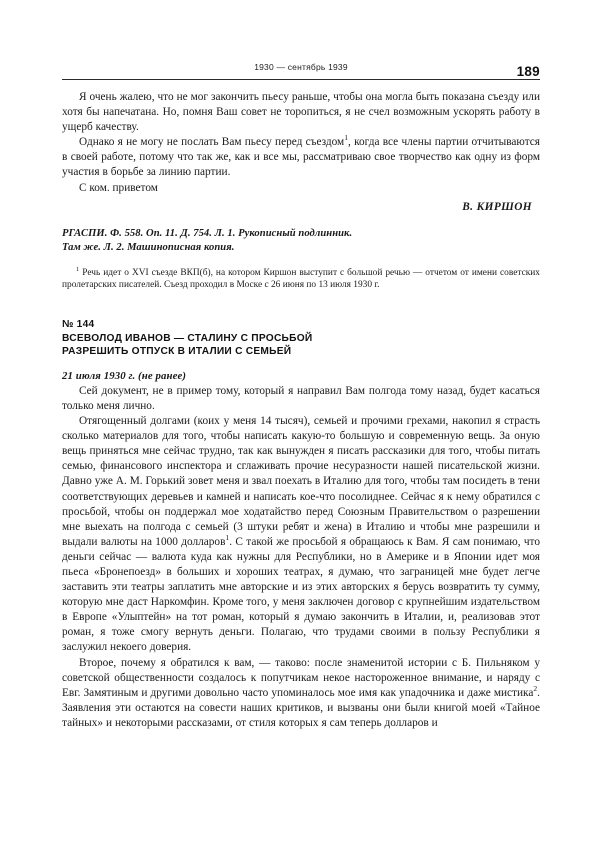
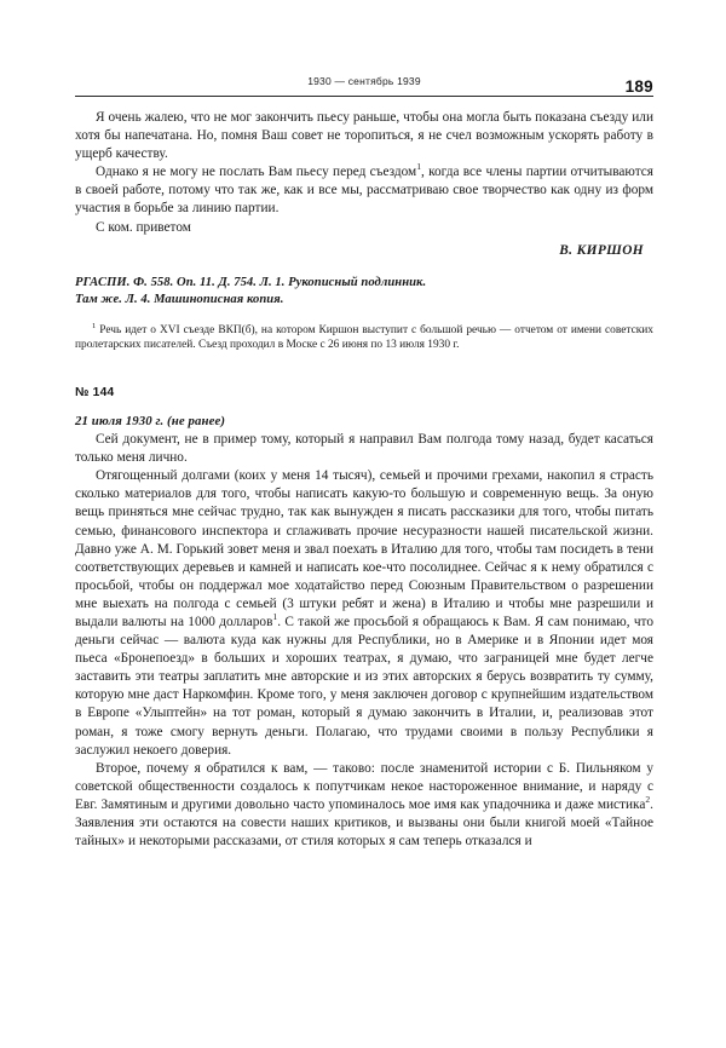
  1930 — сентябрь 1939
  189
  Я очень жалею, что не мог закончить пьесу раньше, чтобы она могла быть показана съезду или хотя бы напечатана. Но, помня Ваш совет не торопиться, я не счел возможным ускорять работу в ущерб качеству.
  Однако я не могу не послать Вам пьесу перед съездом1, когда все члены партии отчитываются в своей работе, потому что так же, как и все мы, рассматриваю свое творчество как одну из форм участия в борьбе за линию партии.
  С ком. приветом
  В. КИРШОН
  РГАСПИ. Ф. 558. Оп. 11. Д. 754. Л. 1. Рукописный подлинник.
- Там же. Л. 2. Машинописная копия.
+ Там же. Л. 4. Машинописная копия.
  Речь идет о XVI съезде ВКП(б), на котором Киршон выступит с большой речью — отчетом от имени советских пролетарских писателей. Съезд проходил в Моске с 26 июня по 13 июля 1930 г.
  № 144
- ВСЕВОЛОД ИВАНОВ — СТАЛИНУ С ПРОСЬБОЙ
- РАЗРЕШИТЬ ОТПУСК В ИТАЛИИ С СЕМЬЕЙ
  21 июля 1930 г. (не ранее)
  Сей документ, не в пример тому, который я направил Вам полгода тому назад, будет касаться только меня лично.
  Отягощенный долгами (коих у меня 14 тысяч), семьей и прочими грехами, накопил я страсть сколько материалов для того, чтобы написать какую-то большую и современную вещь. За оную вещь приняться мне сейчас трудно, так как вынужден я писать рассказики для того, чтобы питать семью, финансового инспектора и сглаживать прочие несуразности нашей писательской жизни. Давно уже А. М. Горький зовет меня и звал поехать в Италию для того, чтобы там посидеть в тени соответствующих деревьев и камней и написать кое-что посолиднее. Сейчас я к нему обратился с просьбой, чтобы он поддержал мое ходатайство перед Союзным Правительством о разрешении мне выехать на полгода с семьей (3 штуки ребят и жена) в Италию и чтобы мне разрешили и выдали валюты на 1000 долларов1. С такой же просьбой я обращаюсь к Вам. Я сам понимаю, что деньги сейчас — валюта куда как нужны для Республики, но в Америке и в Японии идет моя пьеса «Бронепоезд» в больших и хороших театрах, я думаю, что заграницей мне будет легче заставить эти театры заплатить мне авторские и из этих авторских я берусь возвратить ту сумму, которую мне даст Наркомфин. Кроме того, у меня заключен договор с крупнейшим издательством в Европе «Улыптейн» на тот роман, который я думаю закончить в Италии, и, реализовав этот роман, я тоже смогу вернуть деньги. Полагаю, что трудами своими в пользу Республики я заслужил некоего доверия.
- Второе, почему я обратился к вам, — таково: после знаменитой истории с Б. Пильняком у советской общественности создалось к попутчикам некое настороженное внимание, и наряду с Евг. Замятиным и другими довольно часто упоминалось мое имя как упадочника и даже мистика2. Заявления эти остаются на совести наших критиков, и вызваны они были книгой моей «Тайное тайных» и некоторыми рассказами, от стиля которых я сам теперь долларов и
+ Второе, почему я обратился к вам, — таково: после знаменитой истории с Б. Пильняком у советской общественности создалось к попутчикам некое настороженное внимание, и наряду с Евг. Замятиным и другими довольно часто упоминалось мое имя как упадочника и даже мистика2. Заявления эти остаются на совести наших критиков, и вызваны они были книгой моей «Тайное тайных» и некоторыми рассказами, от стиля которых я сам теперь отказался и
